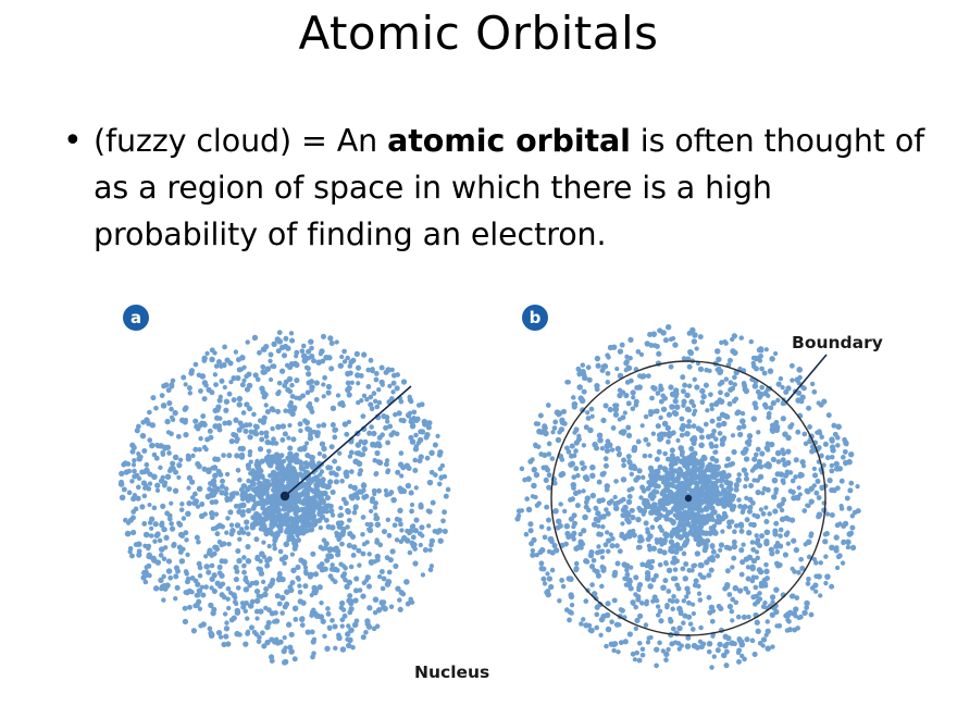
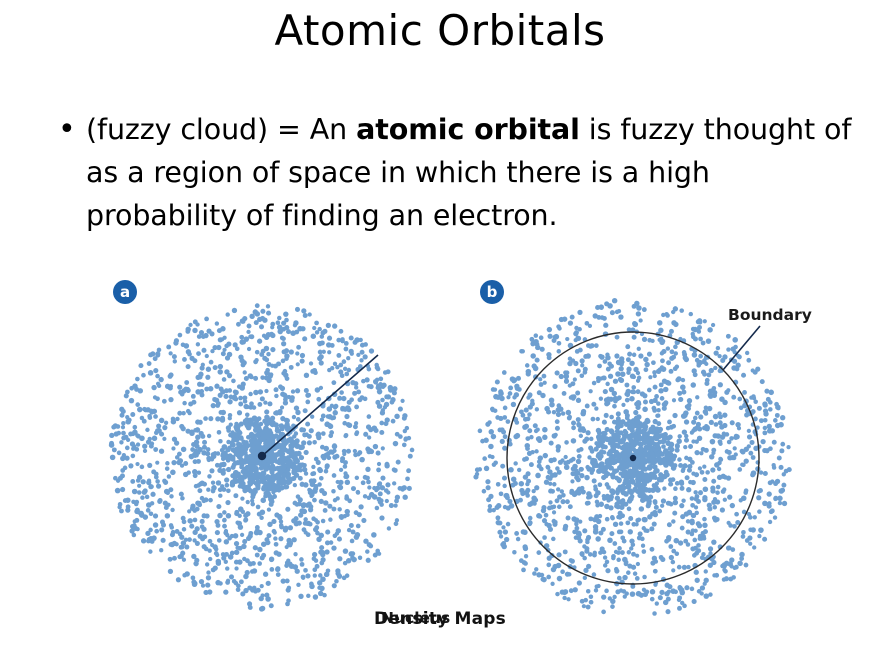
  Atomic Orbitals
  •
- (fuzzy cloud) = An atomic orbital is often thought of as a region of space in which there is a high probability of finding an electron.
+ (fuzzy cloud) = An atomic orbital is fuzzy thought of as a region of space in which there is a high probability of finding an electron.
  a
  b
  Nucleus
  Boundary
+ Density Maps
